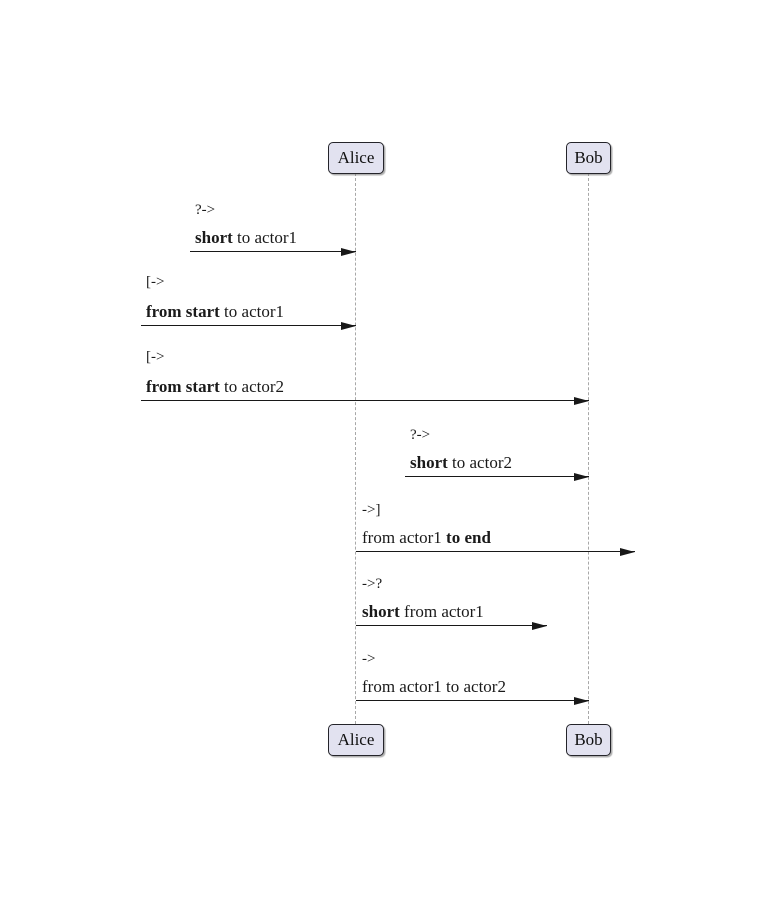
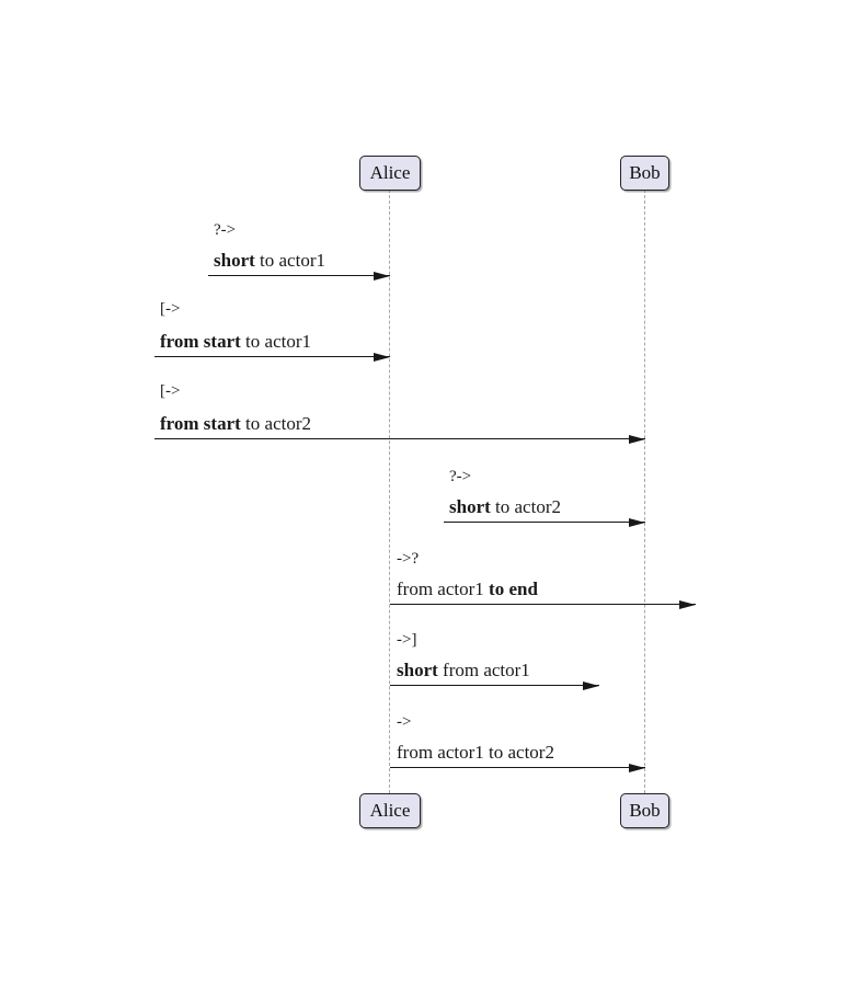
  Alice
  Bob
  Alice
  Bob
  ?->
  short to actor1
  [->
  from start to actor1
  [->
  from start to actor2
  ?->
  short to actor2
- ->]
+ ->?
  from actor1 to end
- ->?
+ ->]
  short from actor1
  ->
  from actor1 to actor2
